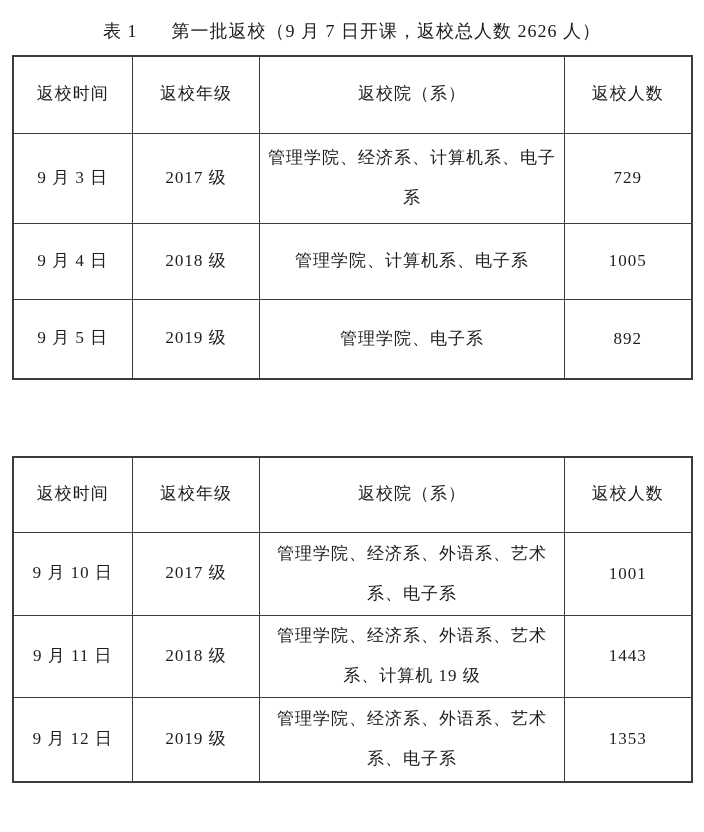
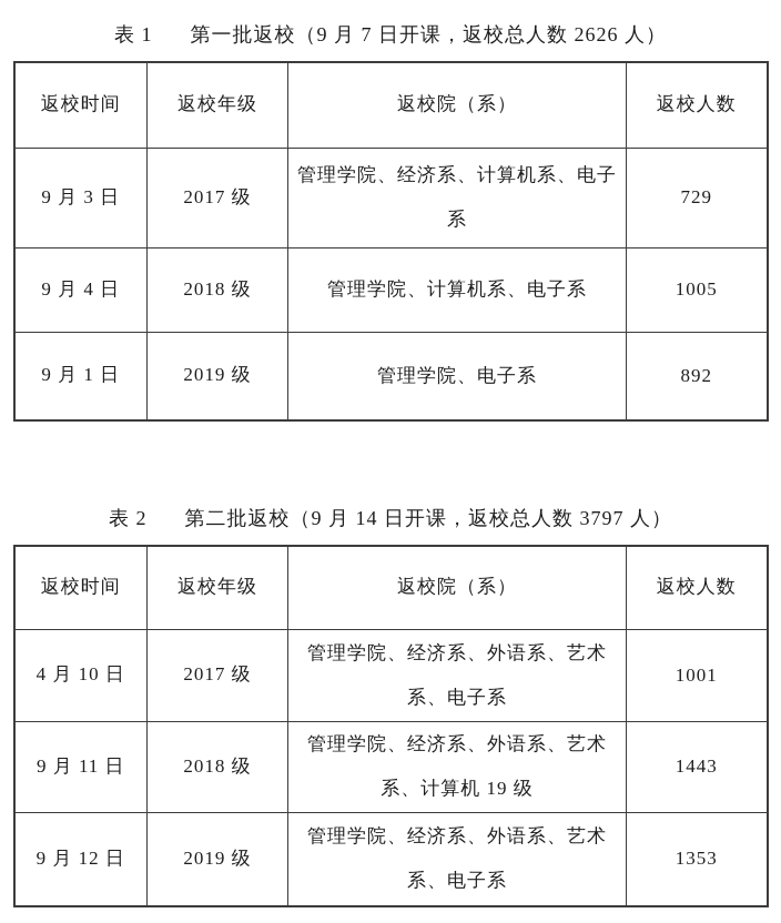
  表 1 第一批返校（9 月 7 日开课，返校总人数 2626 人）
  返校时间	返校年级	返校院（系）	返校人数
  9 月 3 日	2017 级	管理学院、经济系、计算机系、电子系	729
  9 月 4 日	2018 级	管理学院、计算机系、电子系	1005
- 9 月 5 日	2019 级	管理学院、电子系	892
+ 9 月 1 日	2019 级	管理学院、电子系	892
+ 表 2 第二批返校（9 月 14 日开课，返校总人数 3797 人）
  返校时间	返校年级	返校院（系）	返校人数
- 9 月 10 日	2017 级	管理学院、经济系、外语系、艺术系、电子系	1001
+ 4 月 10 日	2017 级	管理学院、经济系、外语系、艺术系、电子系	1001
  9 月 11 日	2018 级	管理学院、经济系、外语系、艺术系、计算机 19 级	1443
  9 月 12 日	2019 级	管理学院、经济系、外语系、艺术系、电子系	1353
